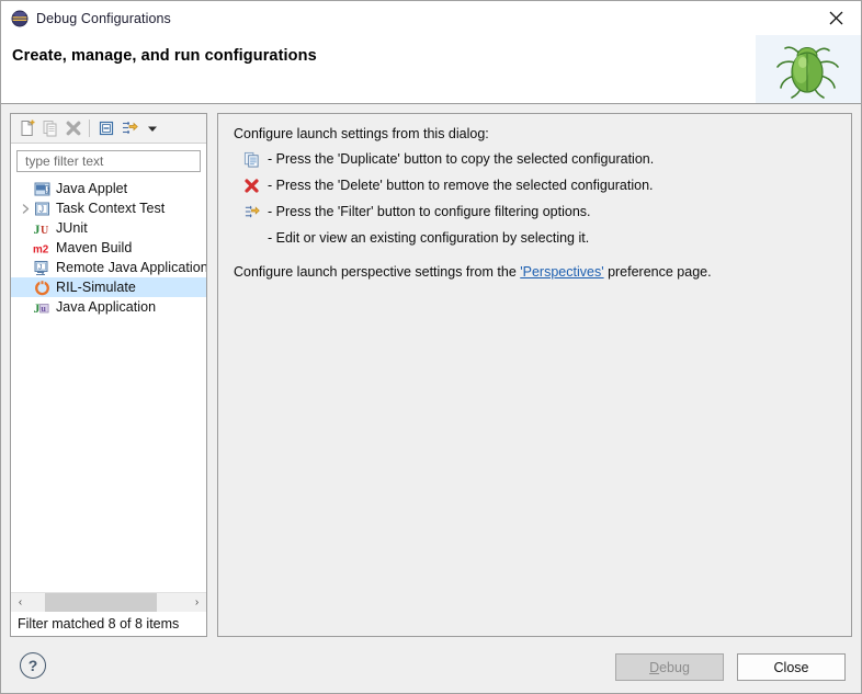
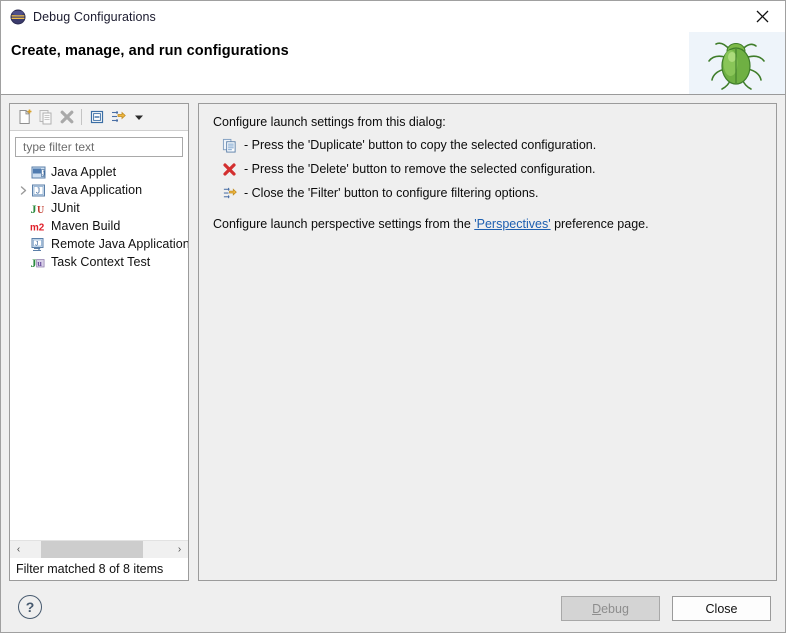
  Debug Configurations
  Create, manage, and run configurations
  type filter text
  Java Applet
  J
- Task Context Test
+ Java Application
  J
  U
  JUnit
  m2
  Maven Build
  Remote Java Application
- RIL-Simulate
  J
  u
- Java Application
+ Task Context Test
  ‹
  ›
  Filter matched 8 of 8 items
  Configure launch settings from this dialog:
  - Press the 'Duplicate' button to copy the selected configuration.
  - Press the 'Delete' button to remove the selected configuration.
- - Press the 'Filter' button to configure filtering options.
+ - Close the 'Filter' button to configure filtering options.
- - Edit or view an existing configuration by selecting it.
  Configure launch perspective settings from the 'Perspectives' preference page.
  ?
  Debug
  Close
